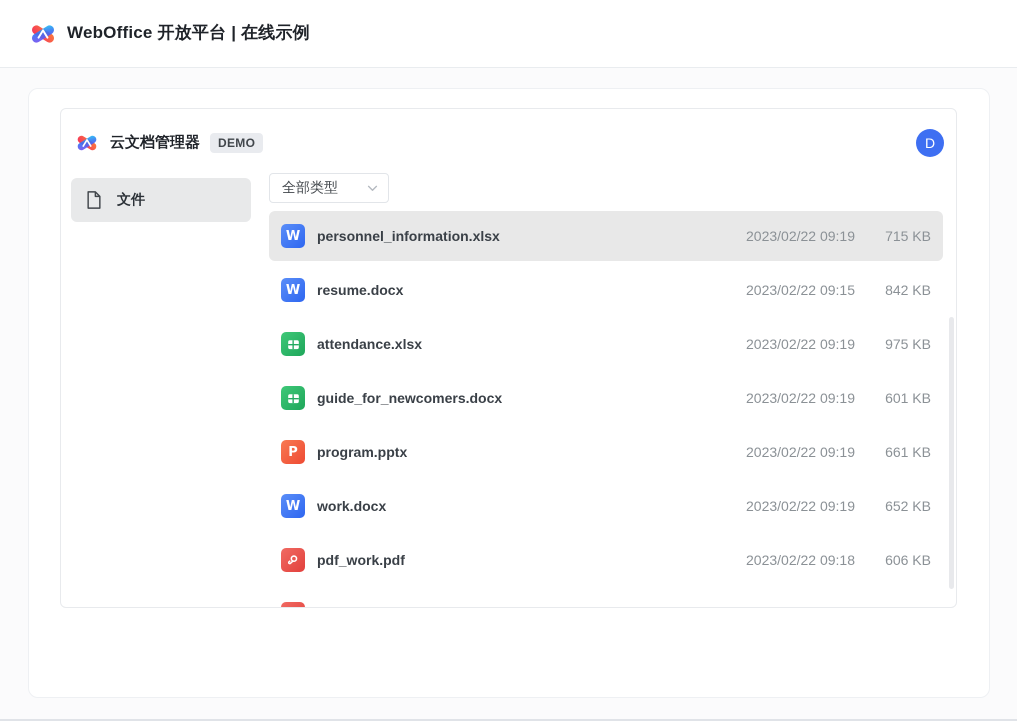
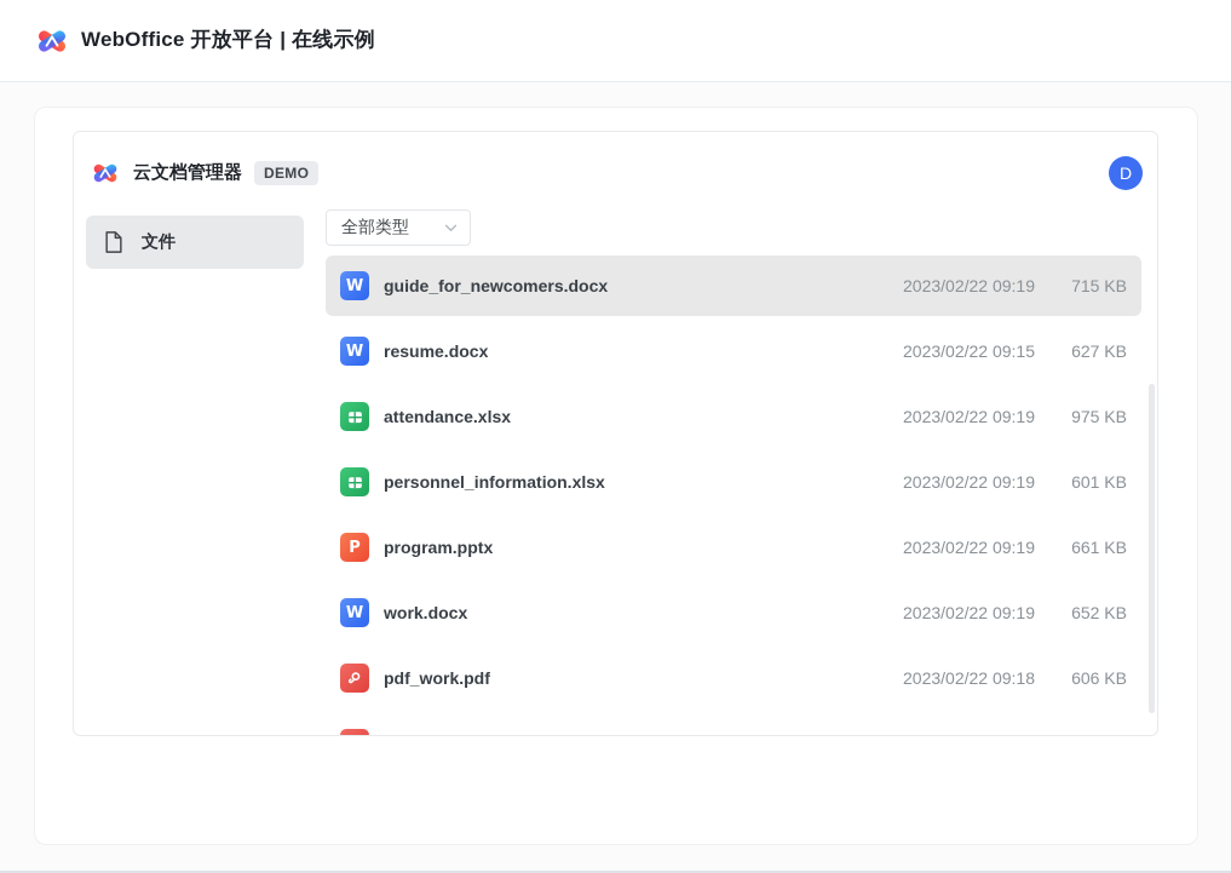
  WebOffice 开放平台 | 在线示例
  云文档管理器
  DEMO
  D
  文件
  全部类型
  W
- personnel_information.xlsx
+ guide_for_newcomers.docx
  2023/02/22 09:19
  715 KB
  W
  resume.docx
  2023/02/22 09:15
- 842 KB
+ 627 KB
  attendance.xlsx
  2023/02/22 09:19
  975 KB
- guide_for_newcomers.docx
+ personnel_information.xlsx
  2023/02/22 09:19
  601 KB
  P
  program.pptx
  2023/02/22 09:19
  661 KB
  W
  work.docx
  2023/02/22 09:19
  652 KB
  pdf_work.pdf
  2023/02/22 09:18
  606 KB
